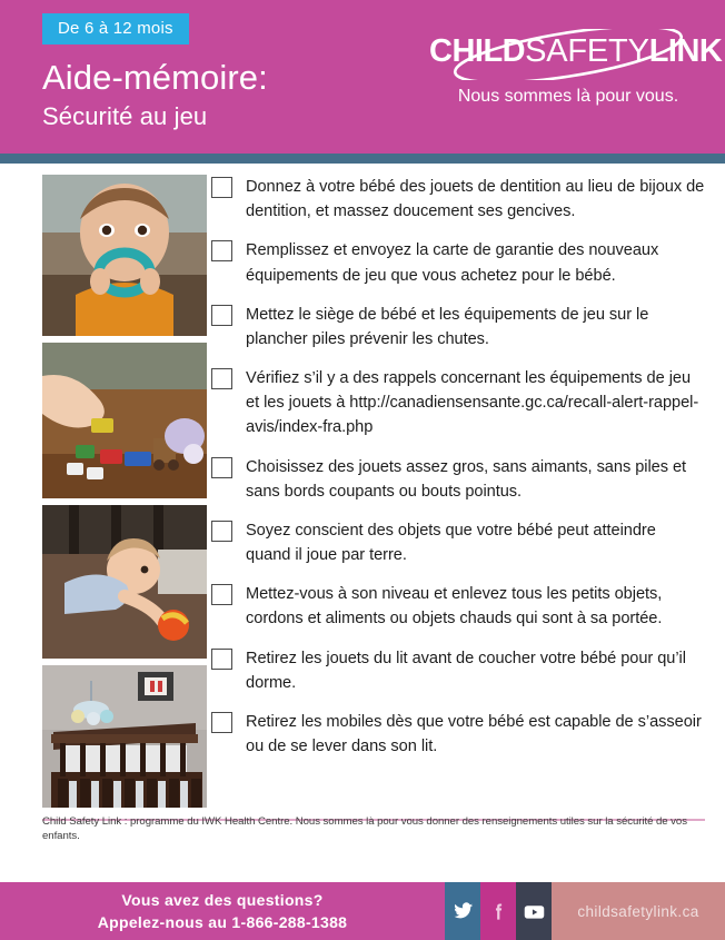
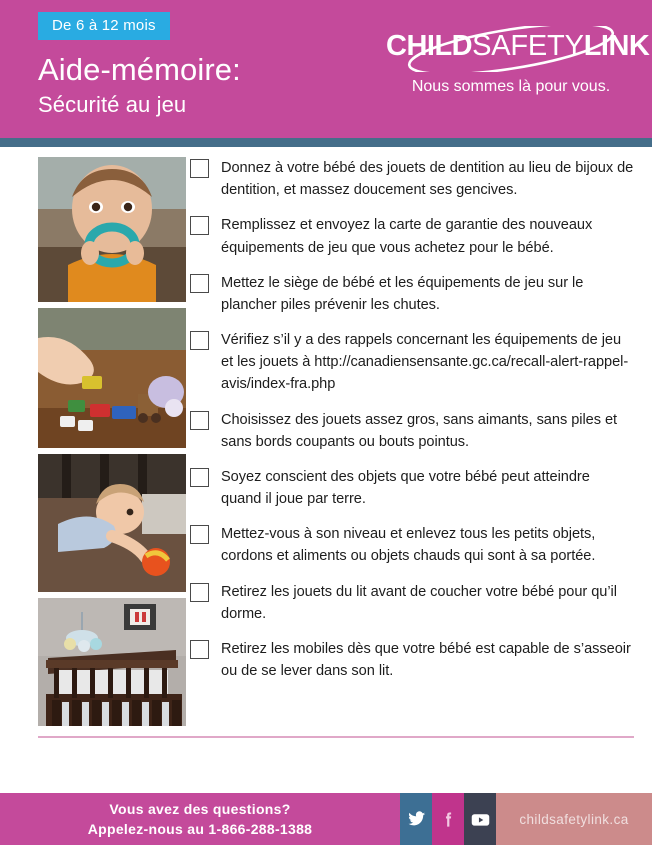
  De 6 à 12 mois
  Aide-mémoire:
  Sécurité au jeu
  CHILDSAFETYLINK
  Nous sommes là pour vous.
  Donnez à votre bébé des jouets de dentition au lieu de bijoux de dentition, et massez doucement ses gencives.
  Remplissez et envoyez la carte de garantie des nouveaux équipements de jeu que vous achetez pour le bébé.
  Mettez le siège de bébé et les équipements de jeu sur le plancher piles prévenir les chutes.
  Vérifiez s’il y a des rappels concernant les équipements de jeu et les jouets à http://canadiensensante.gc.ca/recall-alert-rappel-avis/index-fra.php
  Choisissez des jouets assez gros, sans aimants, sans piles et sans bords coupants ou bouts pointus.
  Soyez conscient des objets que votre bébé peut atteindre quand il joue par terre.
  Mettez-vous à son niveau et enlevez tous les petits objets, cordons et aliments ou objets chauds qui sont à sa portée.
  Retirez les jouets du lit avant de coucher votre bébé pour qu’il dorme.
  Retirez les mobiles dès que votre bébé est capable de s’asseoir ou de se lever dans son lit.
- Child Safety Link : programme du IWK Health Centre. Nous sommes là pour vous donner des renseignements utiles sur la sécurité de vos enfants.
  Vous avez des questions?
  Appelez-nous au 1-866-288-1388
  childsafetylink.ca
